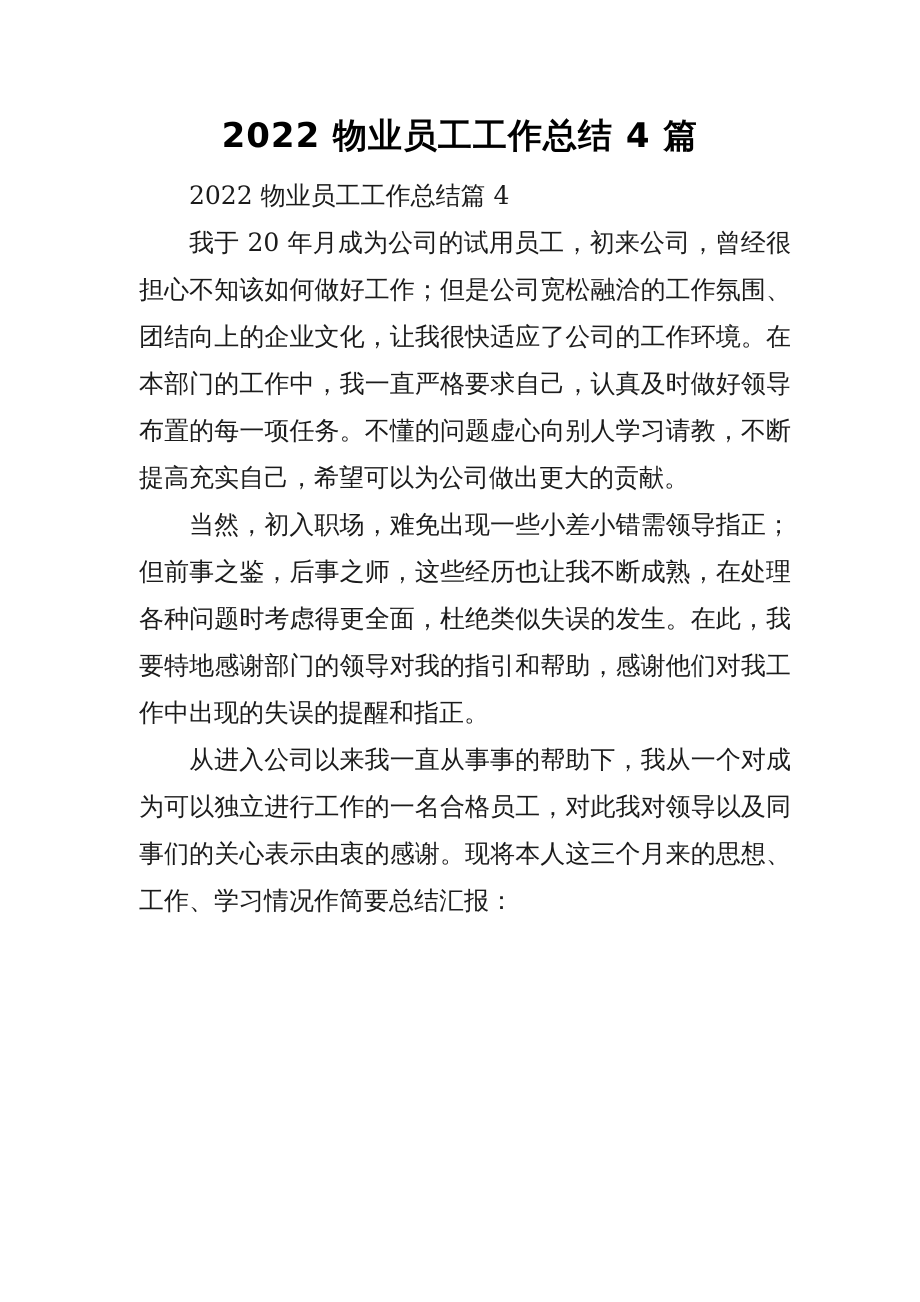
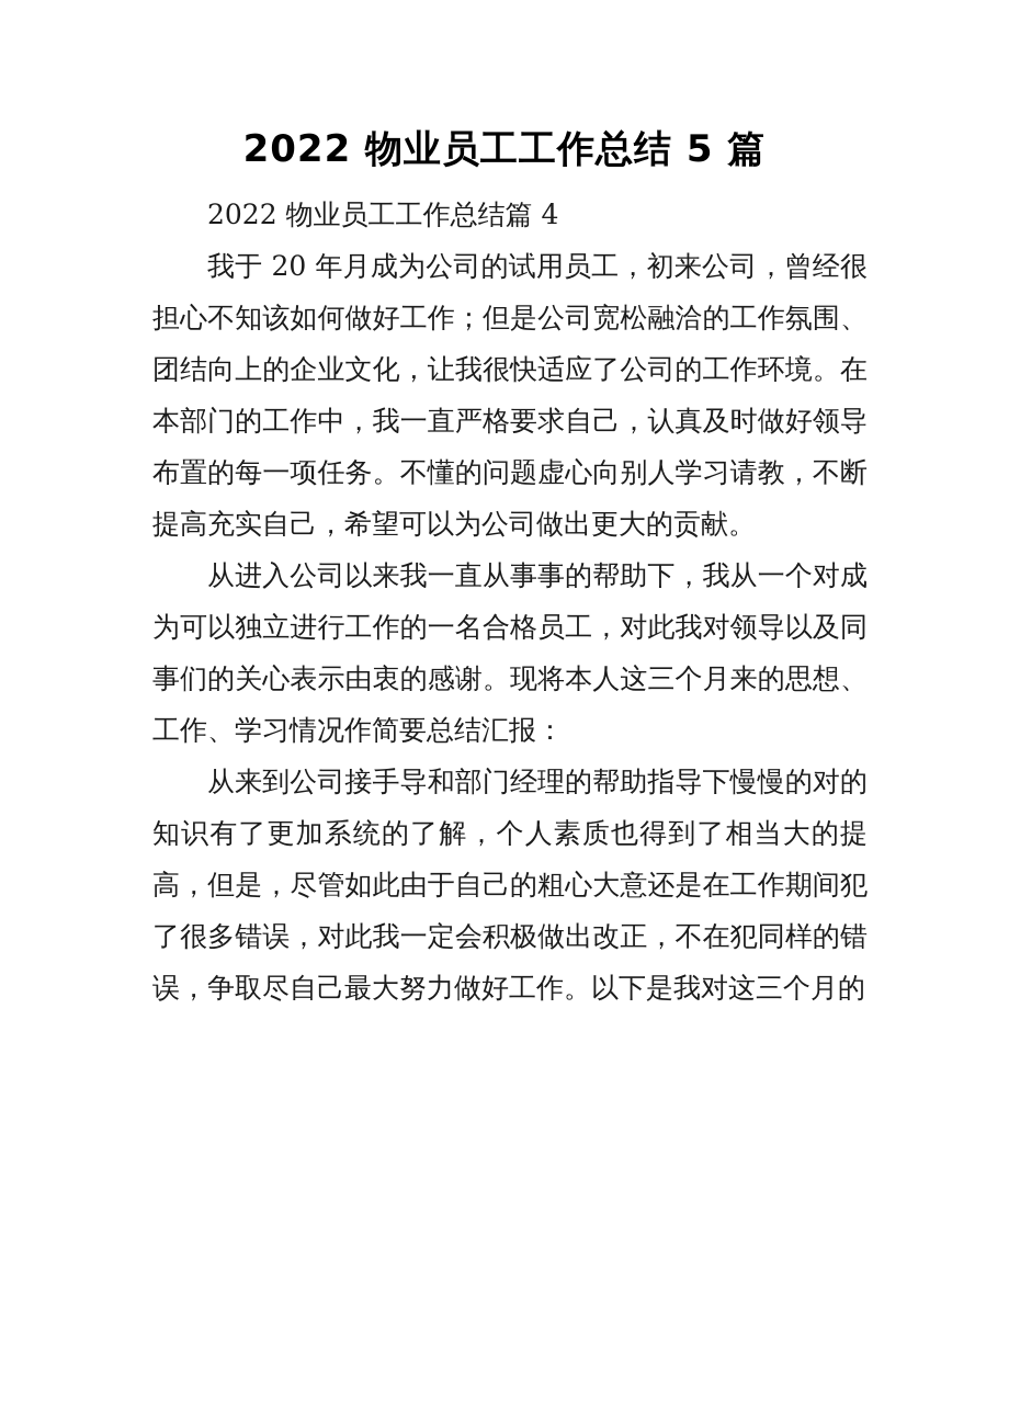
- 2022 物业员工工作总结 4 篇
+ 2022 物业员工工作总结 5 篇
  2022 物业员工工作总结篇 4
  我于 20 年月成为公司的试用员工，初来公司，曾经很担心不知该如何做好工作；但是公司宽松融洽的工作氛围、团结向上的企业文化，让我很快适应了公司的工作环境。在本部门的工作中，我一直严格要求自己，认真及时做好领导布置的每一项任务。不懂的问题虚心向别人学习请教，不断提高充实自己，希望可以为公司做出更大的贡献。
- 当然，初入职场，难免出现一些小差小错需领导指正；但前事之鉴，后事之师，这些经历也让我不断成熟，在处理各种问题时考虑得更全面，杜绝类似失误的发生。在此，我要特地感谢部门的领导对我的指引和帮助，感谢他们对我工作中出现的失误的提醒和指正。
  从进入公司以来我一直从事事的帮助下，我从一个对成为可以独立进行工作的一名合格员工，对此我对领导以及同事们的关心表示由衷的感谢。现将本人这三个月来的思想、工作、学习情况作简要总结汇报：
+ 从来到公司接手导和部门经理的帮助指导下慢慢的对的知识有了更加系统的了解，个人素质也得到了相当大的提高，但是，尽管如此由于自己的粗心大意还是在工作期间犯了很多错误，对此我一定会积极做出改正，不在犯同样的错误，争取尽自己最大努力做好工作。以下是我对这三个月的
